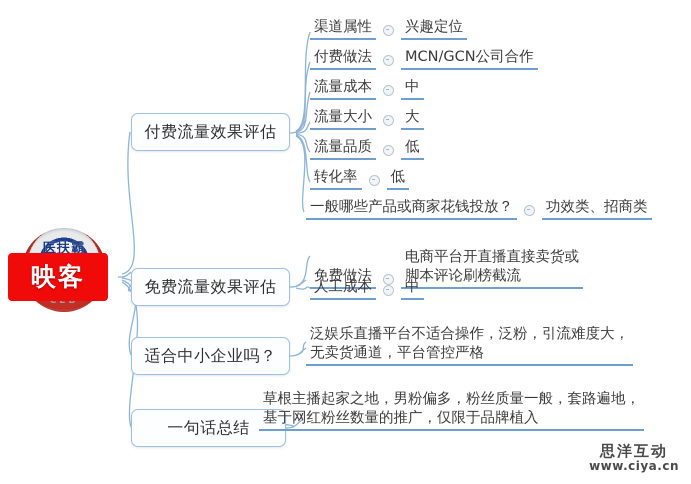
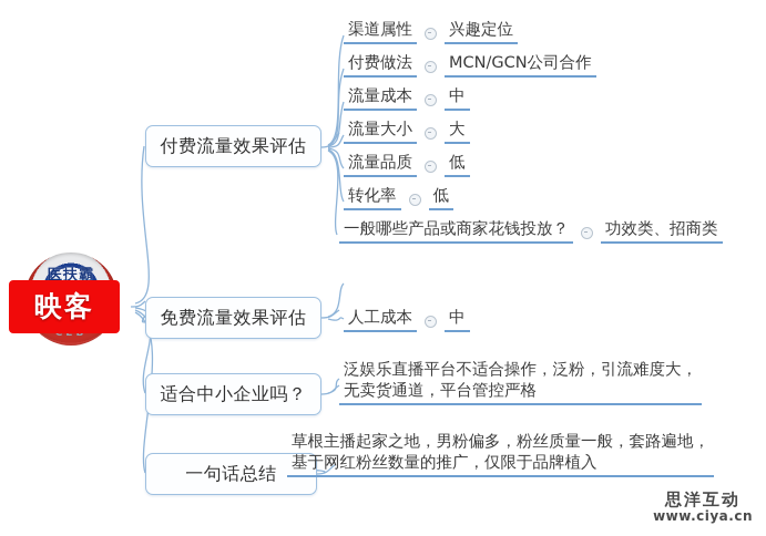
  医扶霸
  CEB
  映客
  付费流量效果评估
  渠道属性
  兴趣定位
  付费做法
  MCN/GCN公司合作
  流量成本
  中
  流量大小
  大
  流量品质
  低
  转化率
  低
  一般哪些产品或商家花钱投放？
  功效类、招商类
  免费流量效果评估
- 免费做法
- 电商平台开直播直接卖货或
- 脚本评论刷榜截流
  人工成本
  中
  适合中小企业吗？
  泛娱乐直播平台不适合操作，泛粉，引流难度大，
  无卖货通道，平台管控严格
  一句话总结
  草根主播起家之地，男粉偏多，粉丝质量一般，套路遍地，
  基于网红粉丝数量的推广，仅限于品牌植入
  思洋互动
  www.ciya.cn
